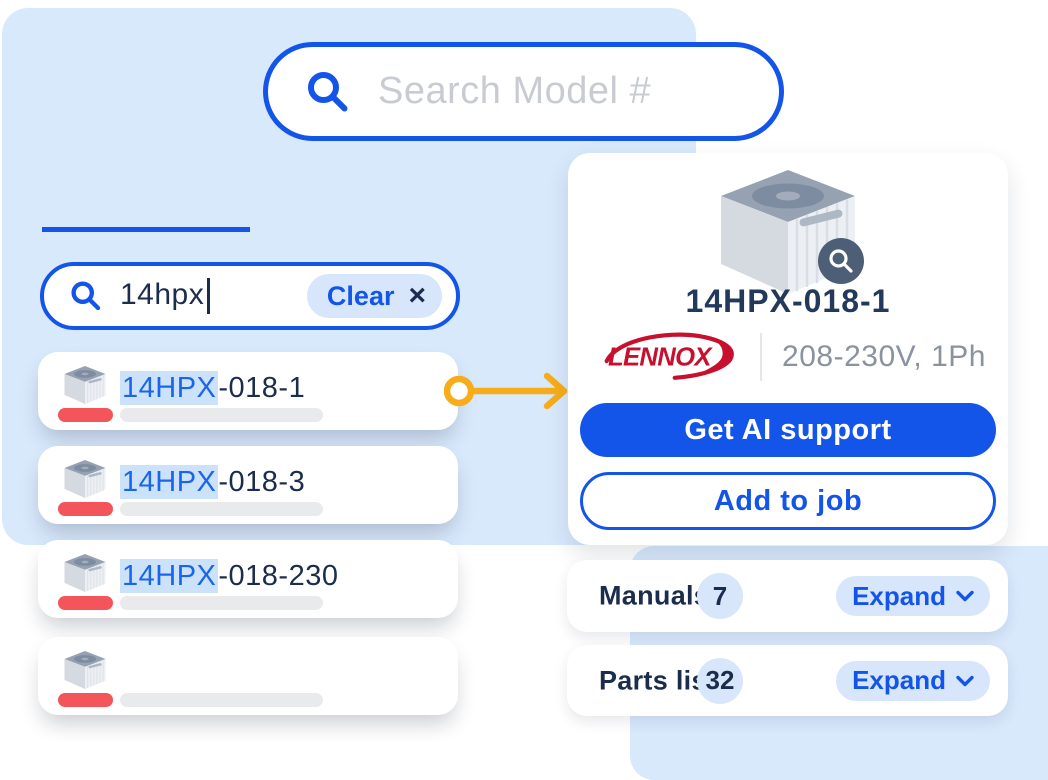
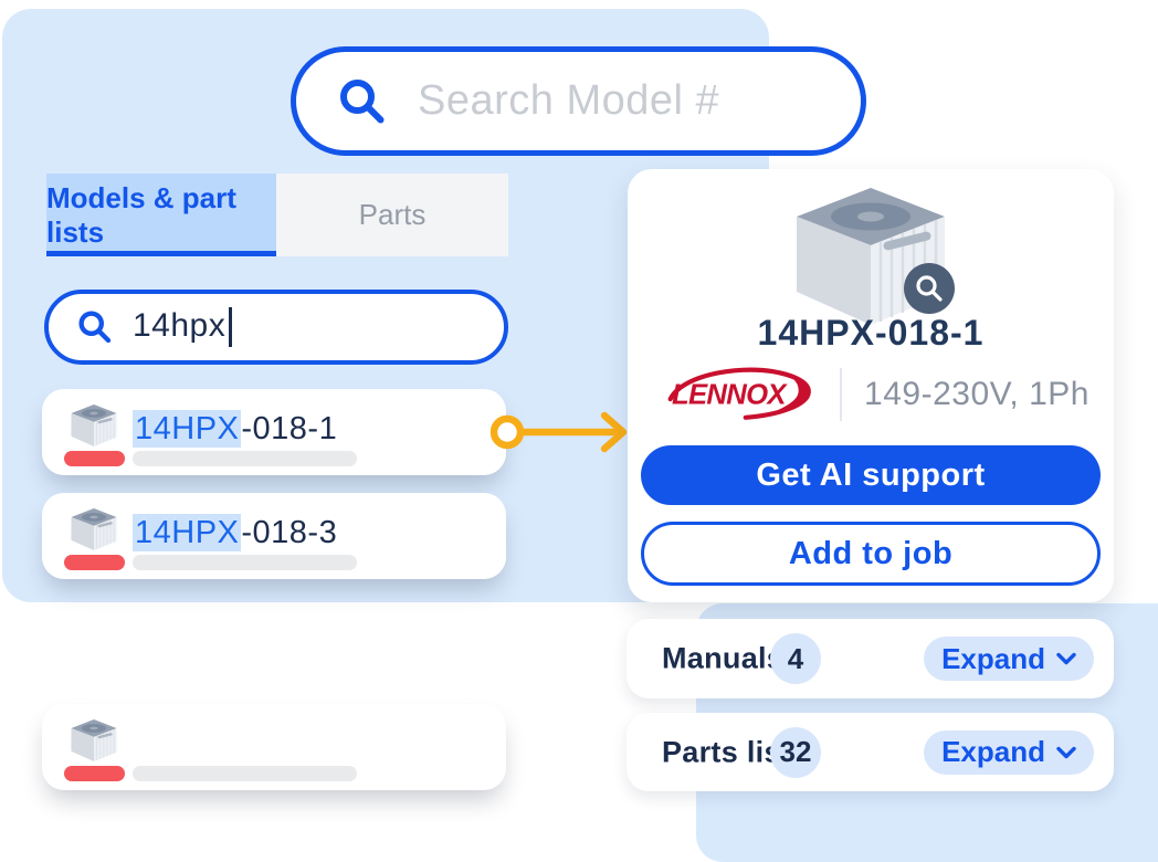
  Search Model #
+ Models & part lists
+ Parts
  14hpx
- Clear
- ×
  14HPX-018-1
  14HPX-018-3
- 14HPX-018-230
  14HPX-018-1
  LENNOX
- 208-230V, 1Ph
+ 149-230V, 1Ph
  Get AI support
  Add to job
  Manual
- 7
+ 4
  Expand
  Parts li
  32
  Expand
